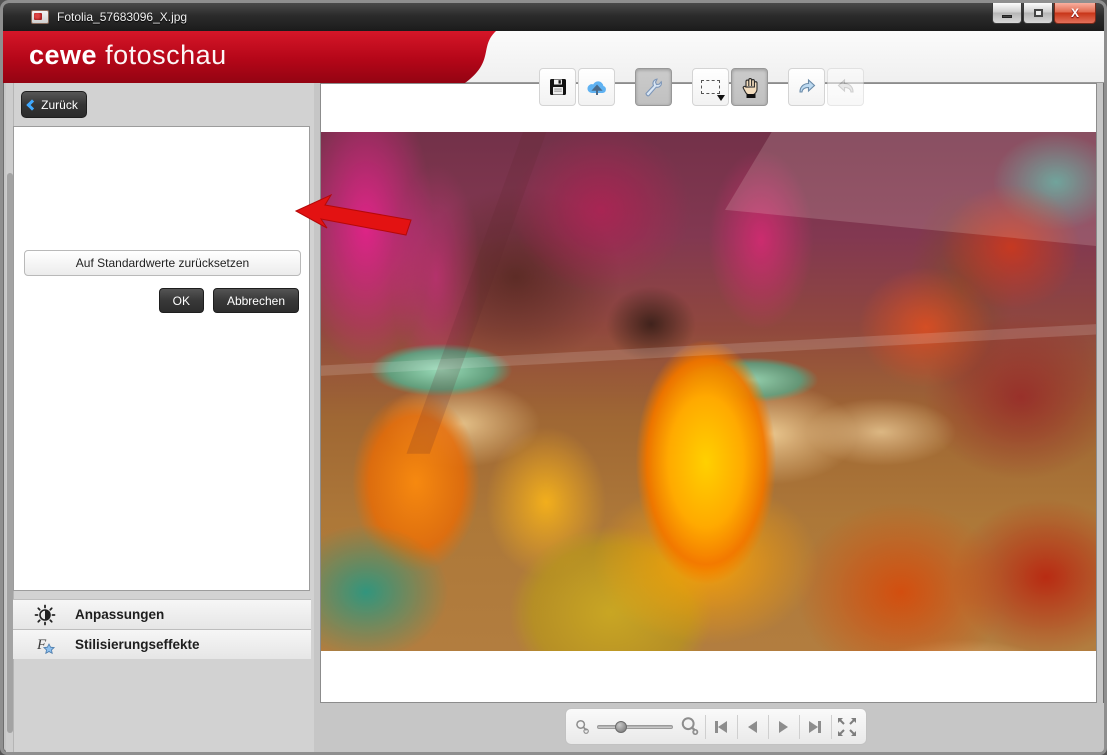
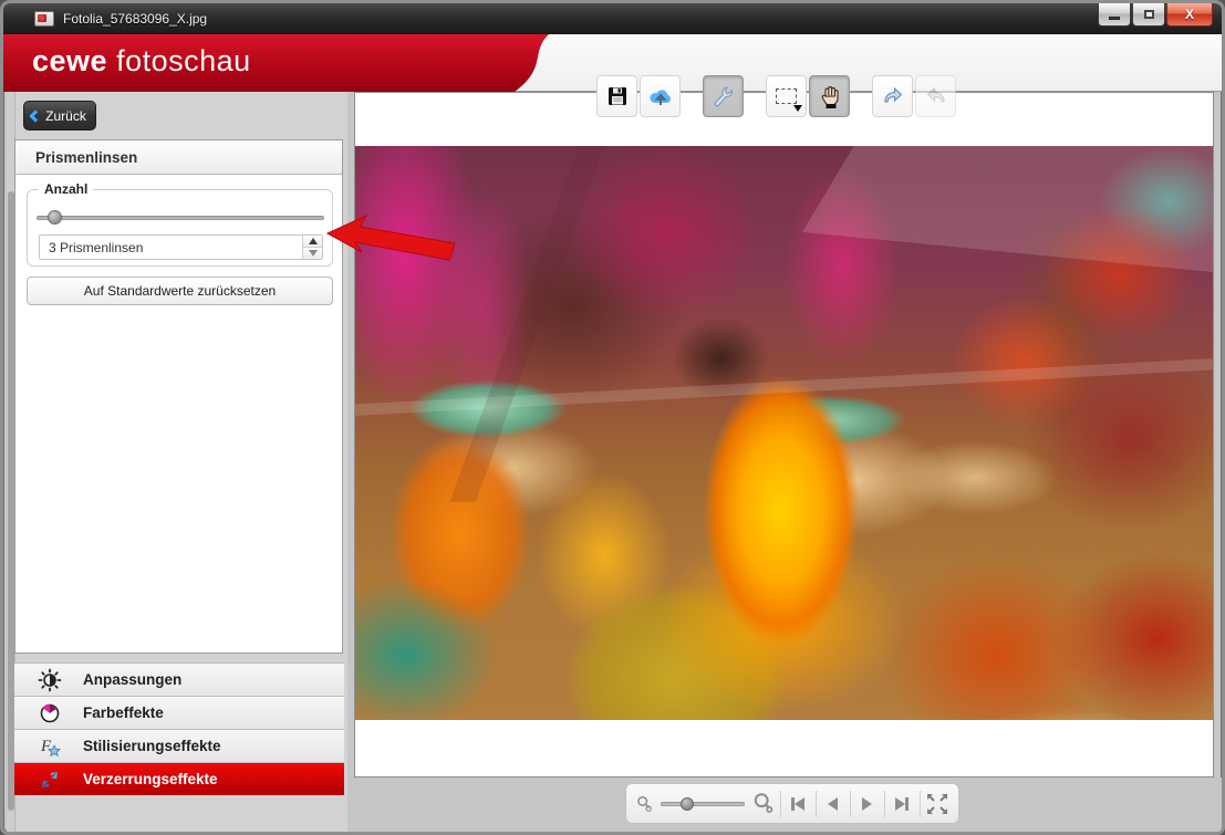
  Fotolia_57683096_X.jpg
  X
  cewe fotoschau
  Zurück
+ Prismenlinsen
+ Anzahl
+ 3 Prismenlinsen
  Auf Standardwerte zurücksetzen
- OK
- Abbrechen
  Anpassungen
+ Farbeffekte
  F
  Stilisierungseffekte
+ Verzerrungseffekte
